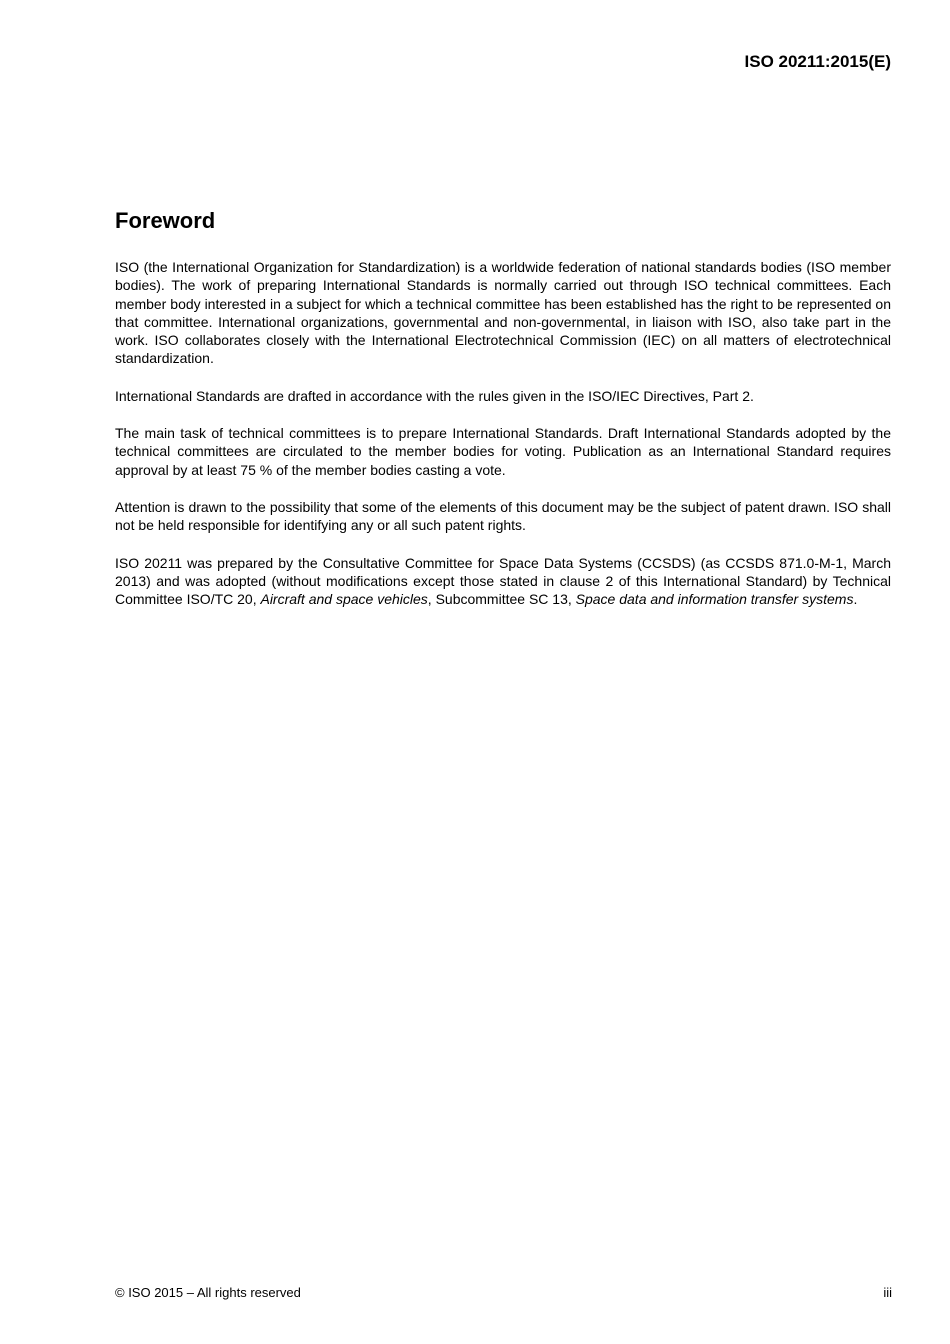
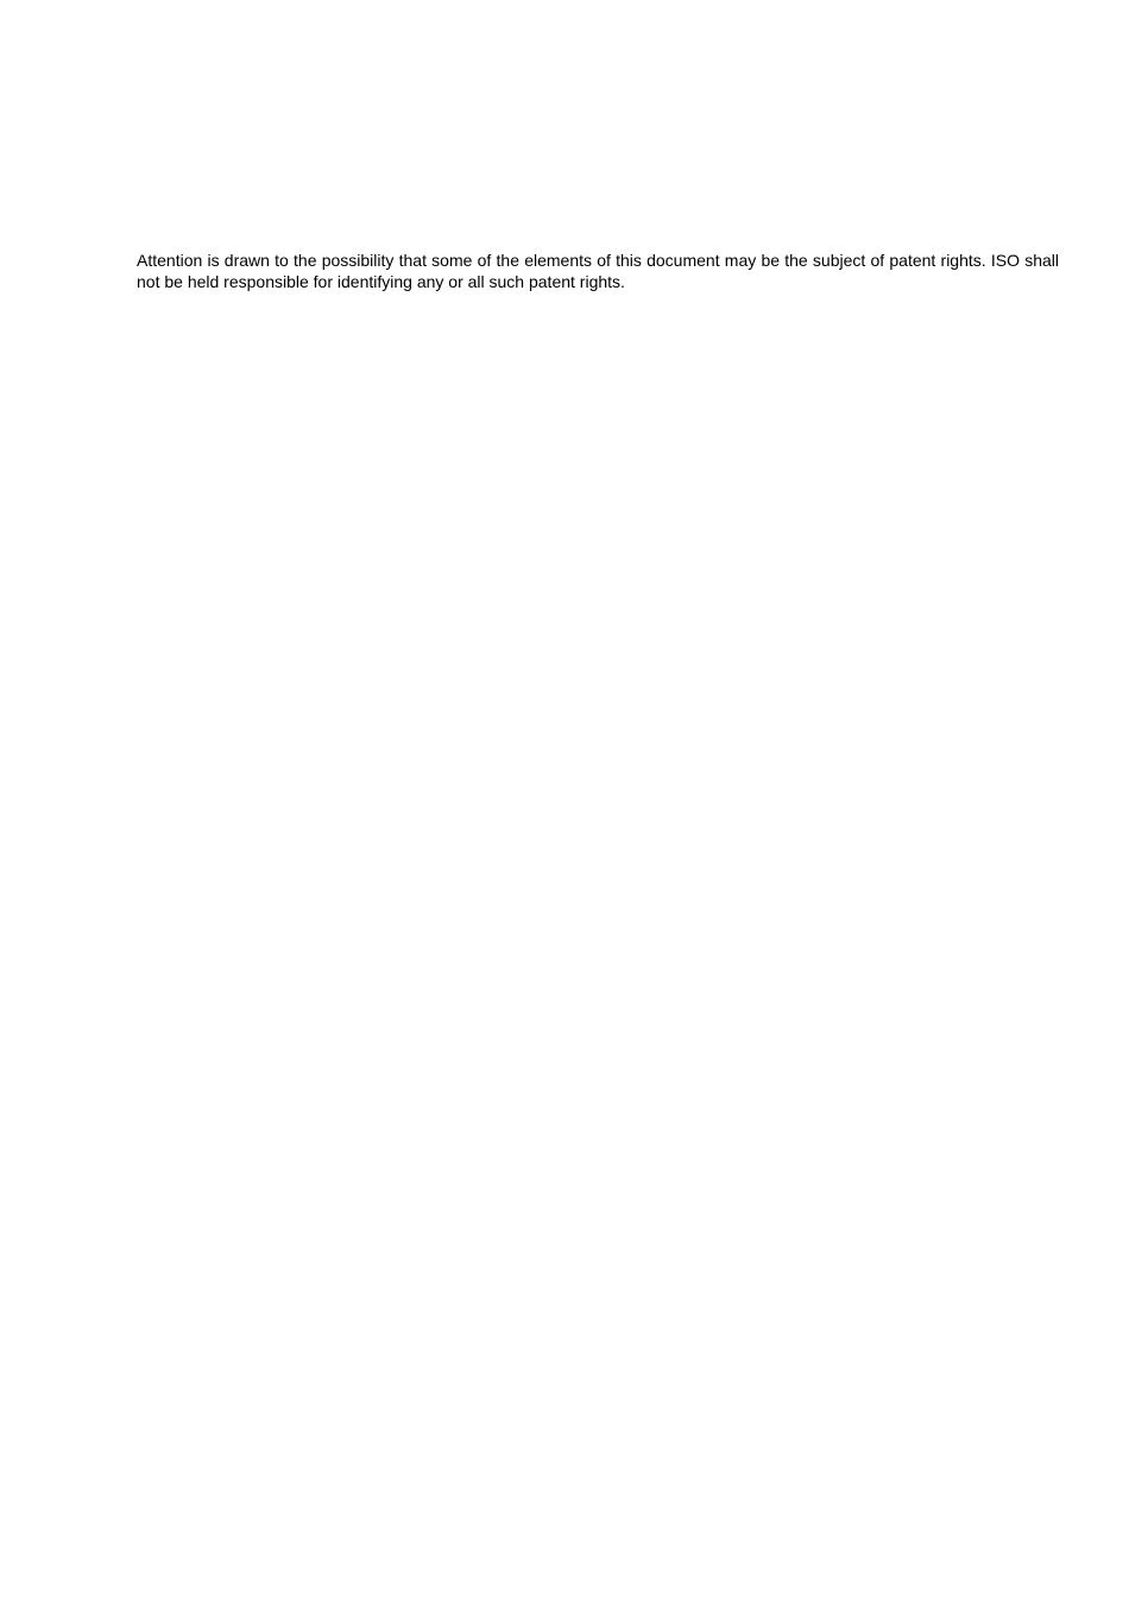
- ISO 20211:2015(E)
- Foreword
- ISO (the International Organization for Standardization) is a worldwide federation of national standards bodies (ISO member bodies). The work of preparing International Standards is normally carried out through ISO technical committees. Each member body interested in a subject for which a technical committee has been established has the right to be represented on that committee. International organizations, governmental and non-governmental, in liaison with ISO, also take part in the work. ISO collaborates closely with the International Electrotechnical Commission (IEC) on all matters of electrotechnical standardization.
- International Standards are drafted in accordance with the rules given in the ISO/IEC Directives, Part 2.
- The main task of technical committees is to prepare International Standards. Draft International Standards adopted by the technical committees are circulated to the member bodies for voting. Publication as an International Standard requires approval by at least 75 % of the member bodies casting a vote.
- Attention is drawn to the possibility that some of the elements of this document may be the subject of patent drawn. ISO shall not be held responsible for identifying any or all such patent rights.
+ Attention is drawn to the possibility that some of the elements of this document may be the subject of patent rights. ISO shall not be held responsible for identifying any or all such patent rights.
- ISO 20211 was prepared by the Consultative Committee for Space Data Systems (CCSDS) (as CCSDS 871.0-M-1, March 2013) and was adopted (without modifications except those stated in clause 2 of this International Standard) by Technical Committee ISO/TC 20, Aircraft and space vehicles, Subcommittee SC 13, Space data and information transfer systems.
- © ISO 2015 – All rights reserved
- iii
